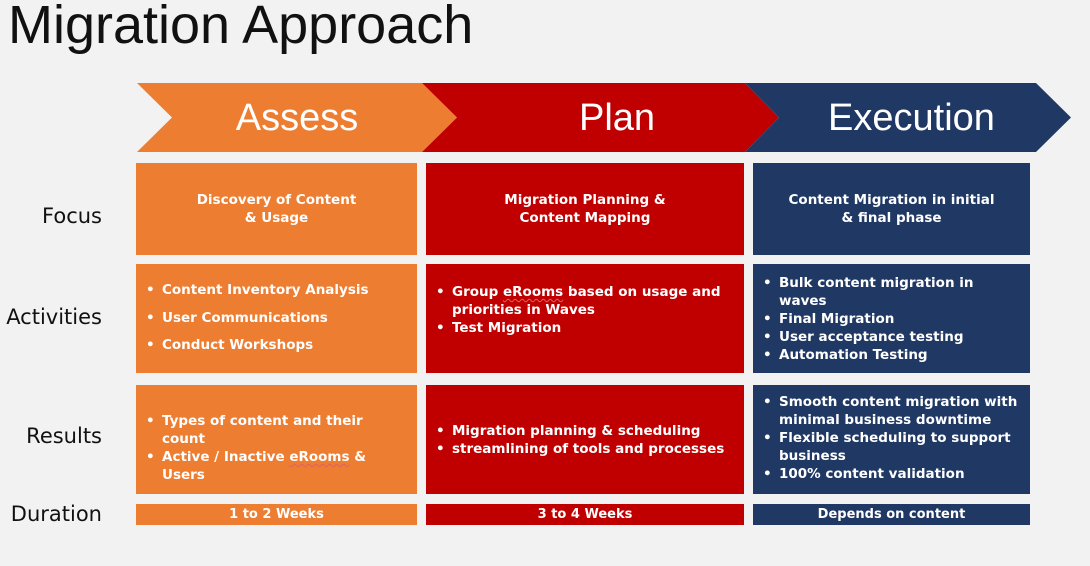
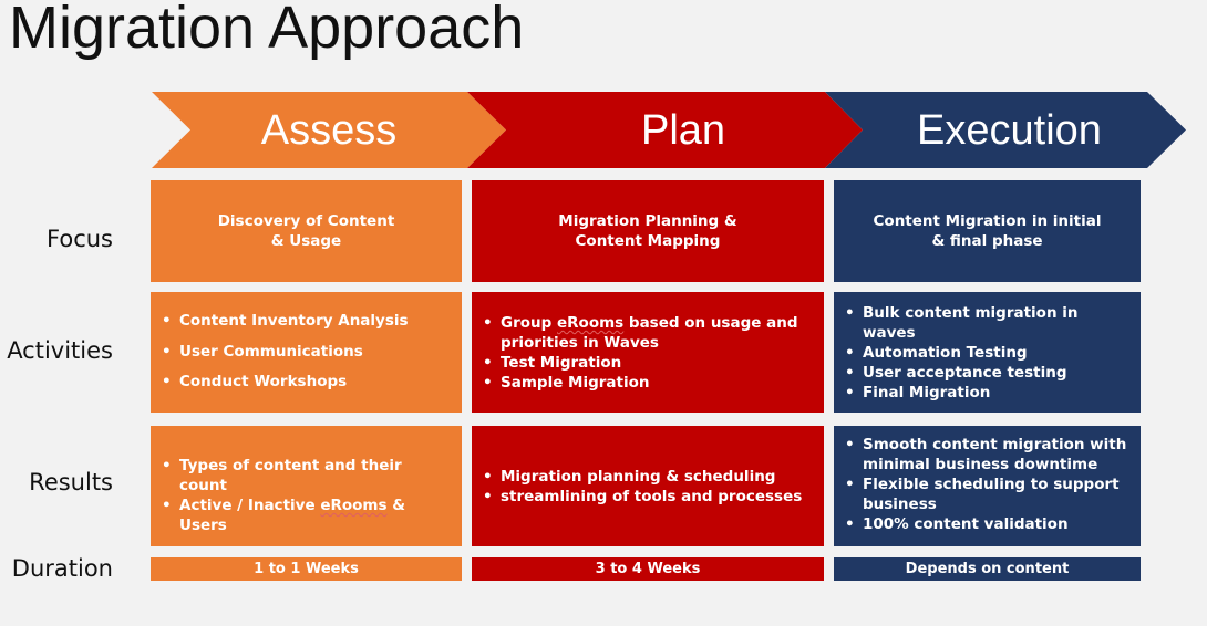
  Migration Approach
  Assess
  Plan
  Execution
  Focus
  Activities
  Results
  Duration
  Discovery of Content
  & Usage
  Migration Planning &
  Content Mapping
  Content Migration in initial
  & final phase
  Content Inventory Analysis
  User Communications
  Conduct Workshops
  Group eRooms based on usage and priorities in Waves
  Test Migration
+ Sample Migration
  Bulk content migration in waves
- Final Migration
+ Automation Testing
  User acceptance testing
- Automation Testing
+ Final Migration
  Types of content and their count
  Active / Inactive eRooms & Users
  Migration planning & scheduling
  streamlining of tools and processes
  Smooth content migration with minimal business downtime
  Flexible scheduling to support business
  100% content validation
- 1 to 2 Weeks
+ 1 to 1 Weeks
  3 to 4 Weeks
  Depends on content
